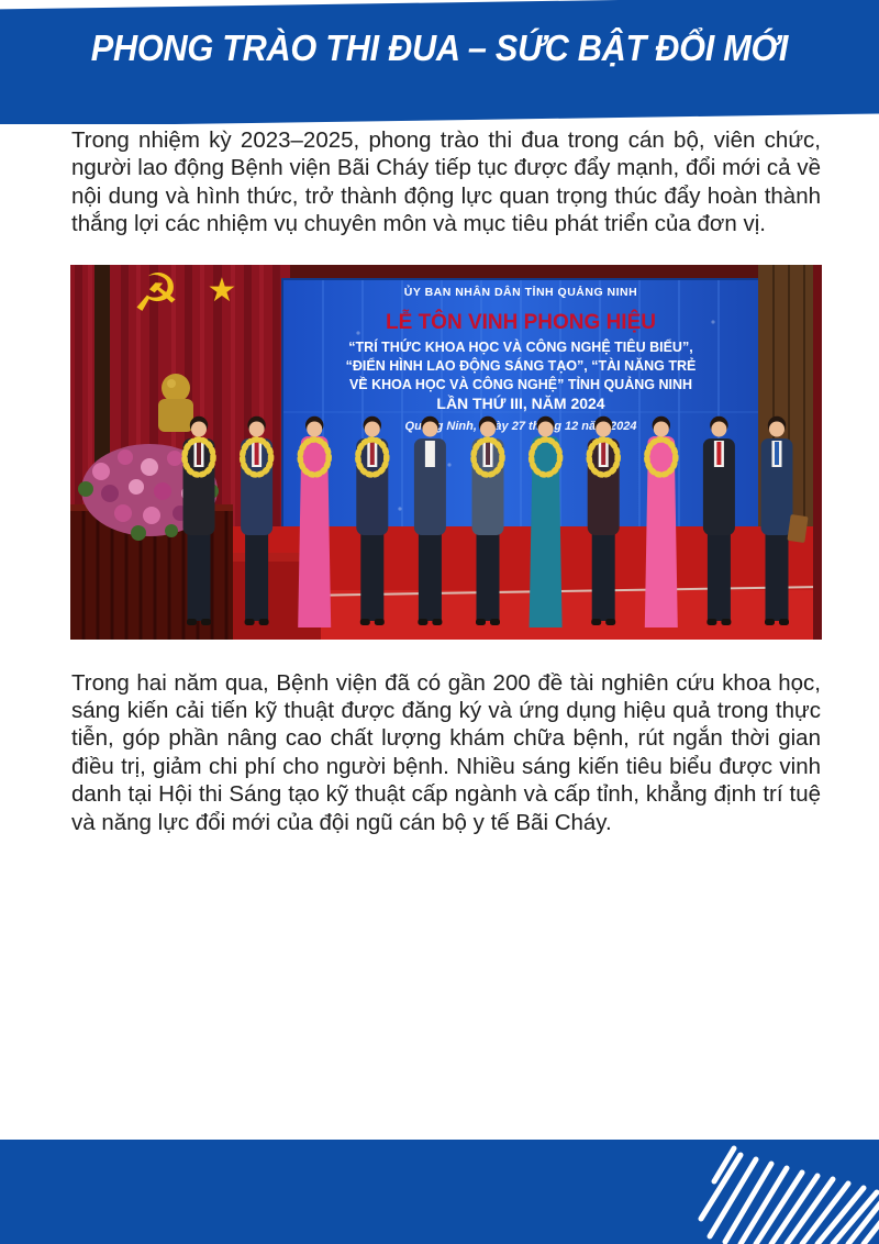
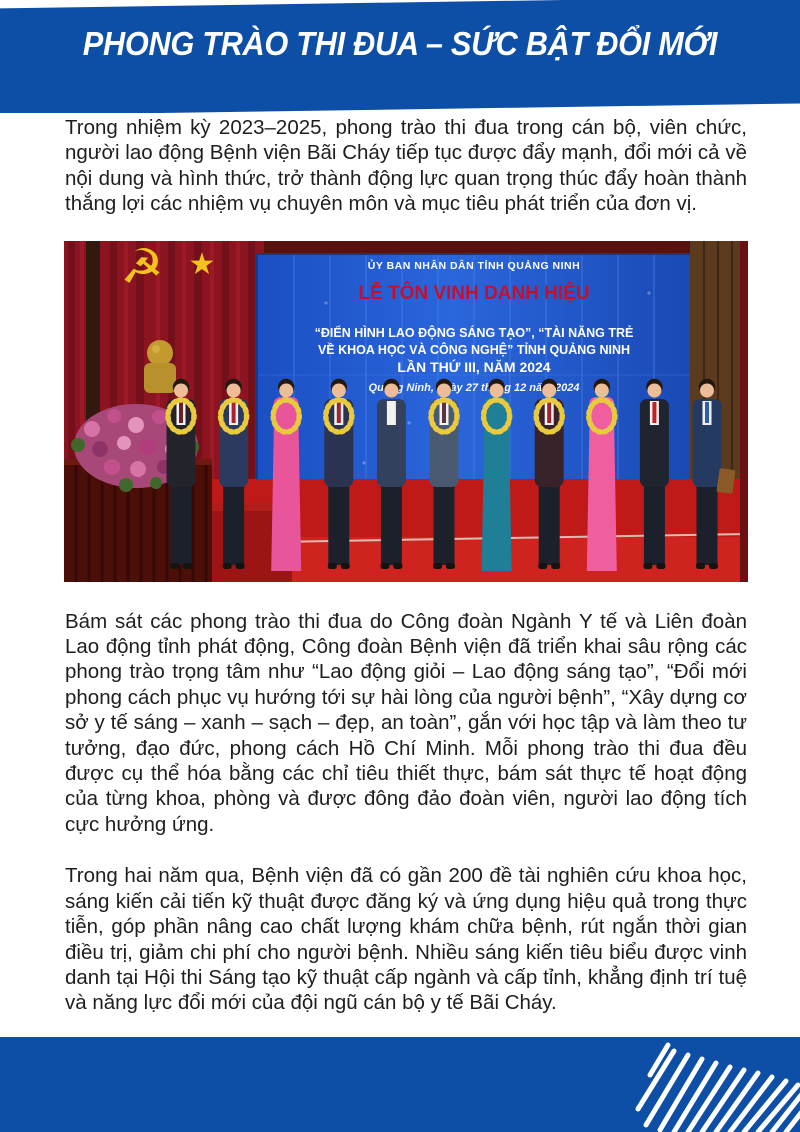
  PHONG TRÀO THI ĐUA – SỨC BẬT ĐỔI MỚI
  Trong nhiệm kỳ 2023–2025, phong trào thi đua trong cán bộ, viên chức, người lao động Bệnh viện Bãi Cháy tiếp tục được đẩy mạnh, đổi mới cả về nội dung và hình thức, trở thành động lực quan trọng thúc đẩy hoàn thành thắng lợi các nhiệm vụ chuyên môn và mục tiêu phát triển của đơn vị.
  ☭
  ★
  ỦY BAN NHÂN DÂN TỈNH QUẢNG NINH
- LỄ TÔN VINH PHONG HIỆU
+ LỄ TÔN VINH DANH HIỆU
- “TRÍ THỨC KHOA HỌC VÀ CÔNG NGHỆ TIÊU BIỂU”,
  “ĐIỂN HÌNH LAO ĐỘNG SÁNG TẠO”, “TÀI NĂNG TRẺ
  VỀ KHOA HỌC VÀ CÔNG NGHỆ” TỈNH QUẢNG NINH
  LẦN THỨ III, NĂM 2024
  Qug Ninh,ày 27 thg 12 nă 2024
+ Bám sát các phong trào thi đua do Công đoàn Ngành Y tế và Liên đoàn Lao động tỉnh phát động, Công đoàn Bệnh viện đã triển khai sâu rộng các phong trào trọng tâm như “Lao động giỏi – Lao động sáng tạo”, “Đổi mới phong cách phục vụ hướng tới sự hài lòng của người bệnh”, “Xây dựng cơ sở y tế sáng – xanh – sạch – đẹp, an toàn”, gắn với học tập và làm theo tư tưởng, đạo đức, phong cách Hồ Chí Minh. Mỗi phong trào thi đua đều được cụ thể hóa bằng các chỉ tiêu thiết thực, bám sát thực tế hoạt động của từng khoa, phòng và được đông đảo đoàn viên, người lao động tích cực hưởng ứng.
  Trong hai năm qua, Bệnh viện đã có gần 200 đề tài nghiên cứu khoa học, sáng kiến cải tiến kỹ thuật được đăng ký và ứng dụng hiệu quả trong thực tiễn, góp phần nâng cao chất lượng khám chữa bệnh, rút ngắn thời gian điều trị, giảm chi phí cho người bệnh. Nhiều sáng kiến tiêu biểu được vinh danh tại Hội thi Sáng tạo kỹ thuật cấp ngành và cấp tỉnh, khẳng định trí tuệ và năng lực đổi mới của đội ngũ cán bộ y tế Bãi Cháy.
